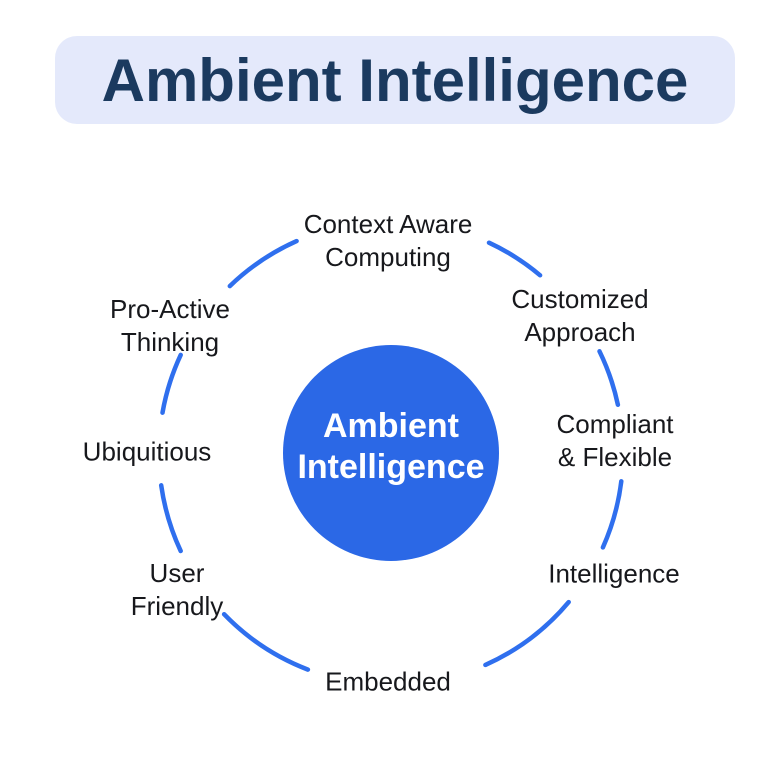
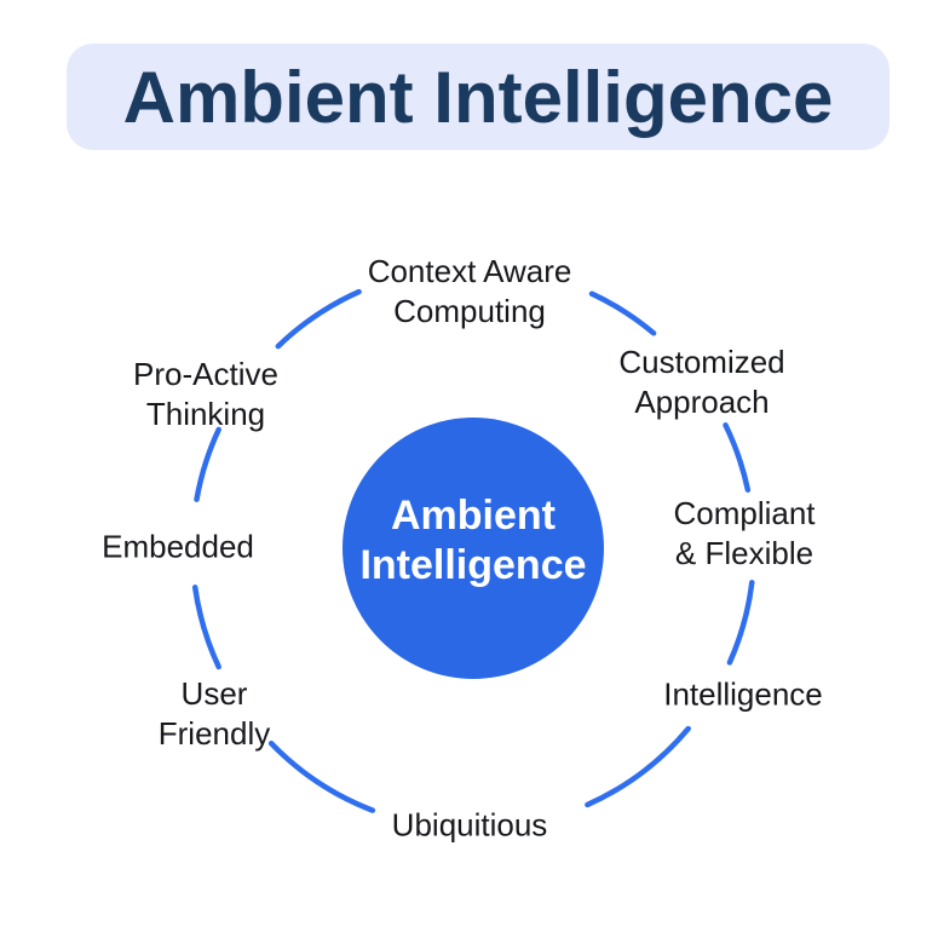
  Ambient Intelligence
  Ambient Intelligence
  Context Aware
  Computing
  Customized
  Approach
  Compliant
  & Flexible
  Intelligence
- Embedded
+ Ubiquitious
  User
  Friendly
- Ubiquitious
+ Embedded
  Pro-Active
  Thinking
